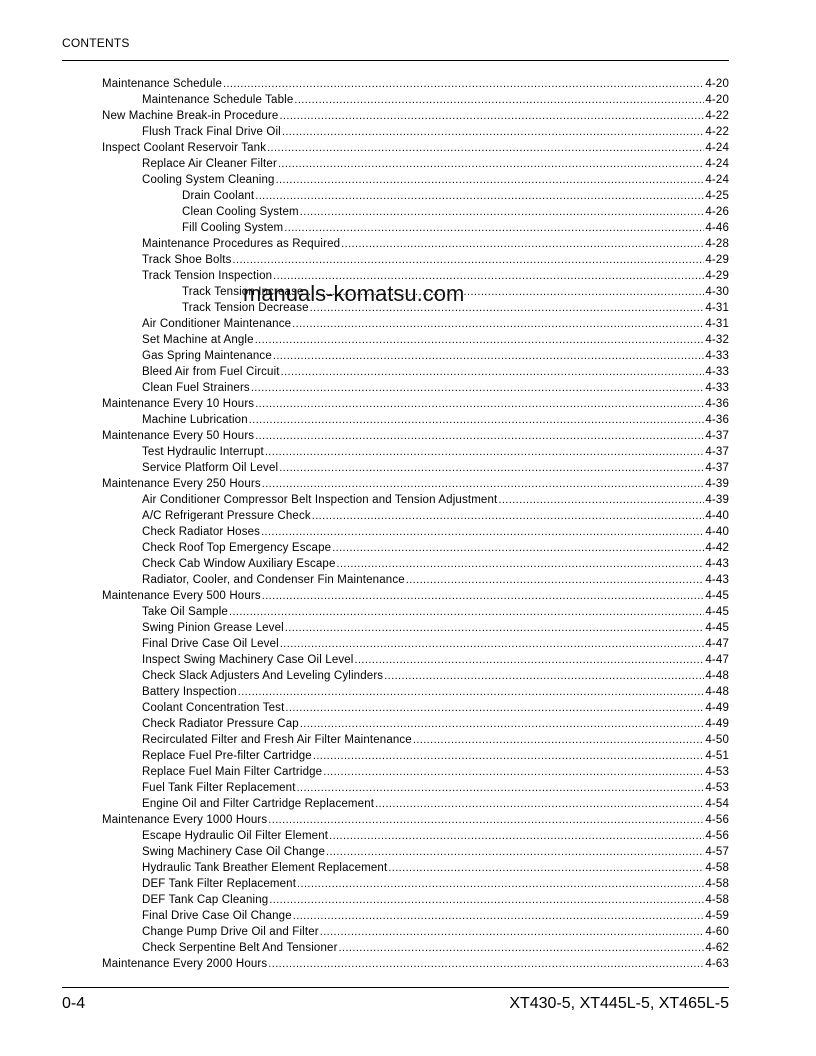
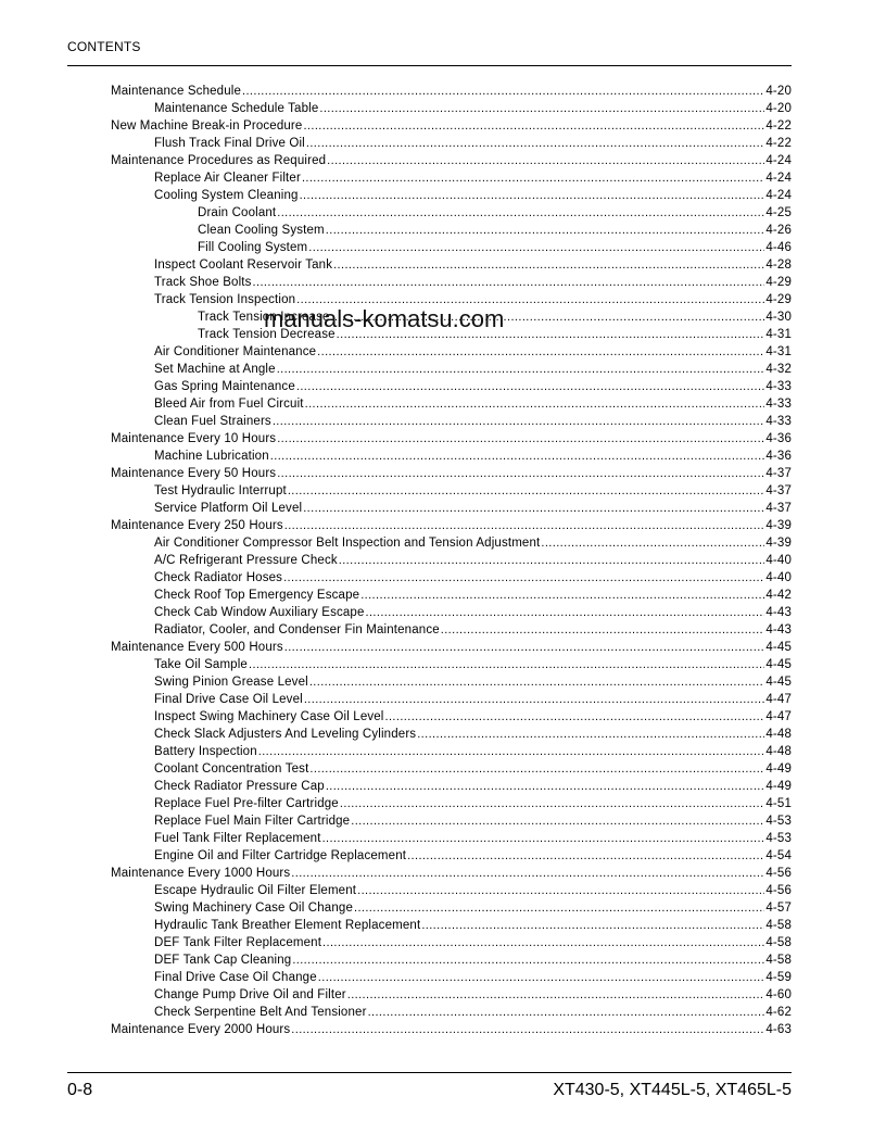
  CONTENTS
  Maintenance Schedule
  4-20
  Maintenance Schedule Table
  4-20
  New Machine Break-in Procedure
  4-22
  Flush Track Final Drive Oil
  4-22
- Inspect Coolant Reservoir Tank
+ Maintenance Procedures as Required
  4-24
  Replace Air Cleaner Filter
  4-24
  Cooling System Cleaning
  4-24
  Drain Coolant
  4-25
  Clean Cooling System
  4-26
  Fill Cooling System
  4-46
- Maintenance Procedures as Required
+ Inspect Coolant Reservoir Tank
  4-28
  Track Shoe Bolts
  4-29
  Track Tension Inspection
  4-29
  Track Tension Increase
  4-30
  Track Tension Decrease
  4-31
  Air Conditioner Maintenance
  4-31
  Set Machine at Angle
  4-32
  Gas Spring Maintenance
  4-33
  Bleed Air from Fuel Circuit
  4-33
  Clean Fuel Strainers
  4-33
  Maintenance Every 10 Hours
  4-36
  Machine Lubrication
  4-36
  Maintenance Every 50 Hours
  4-37
  Test Hydraulic Interrupt
  4-37
  Service Platform Oil Level
  4-37
  Maintenance Every 250 Hours
  4-39
  Air Conditioner Compressor Belt Inspection and Tension Adjustment
  4-39
  A/C Refrigerant Pressure Check
  4-40
  Check Radiator Hoses
  4-40
  Check Roof Top Emergency Escape
  4-42
  Check Cab Window Auxiliary Escape
  4-43
  Radiator, Cooler, and Condenser Fin Maintenance
  4-43
  Maintenance Every 500 Hours
  4-45
  Take Oil Sample
  4-45
  Swing Pinion Grease Level
  4-45
  Final Drive Case Oil Level
  4-47
  Inspect Swing Machinery Case Oil Level
  4-47
  Check Slack Adjusters And Leveling Cylinders
  4-48
  Battery Inspection
  4-48
  Coolant Concentration Test
  4-49
  Check Radiator Pressure Cap
  4-49
- Recirculated Filter and Fresh Air Filter Maintenance
- 4-50
  Replace Fuel Pre-filter Cartridge
  4-51
  Replace Fuel Main Filter Cartridge
  4-53
  Fuel Tank Filter Replacement
  4-53
  Engine Oil and Filter Cartridge Replacement
  4-54
  Maintenance Every 1000 Hours
  4-56
  Escape Hydraulic Oil Filter Element
  4-56
  Swing Machinery Case Oil Change
  4-57
  Hydraulic Tank Breather Element Replacement
  4-58
  DEF Tank Filter Replacement
  4-58
  DEF Tank Cap Cleaning
  4-58
  Final Drive Case Oil Change
  4-59
  Change Pump Drive Oil and Filter
  4-60
  Check Serpentine Belt And Tensioner
  4-62
  Maintenance Every 2000 Hours
  4-63
  manuals-komatsu.com
- 0-4
+ 0-8
  XT430-5, XT445L-5, XT465L-5
